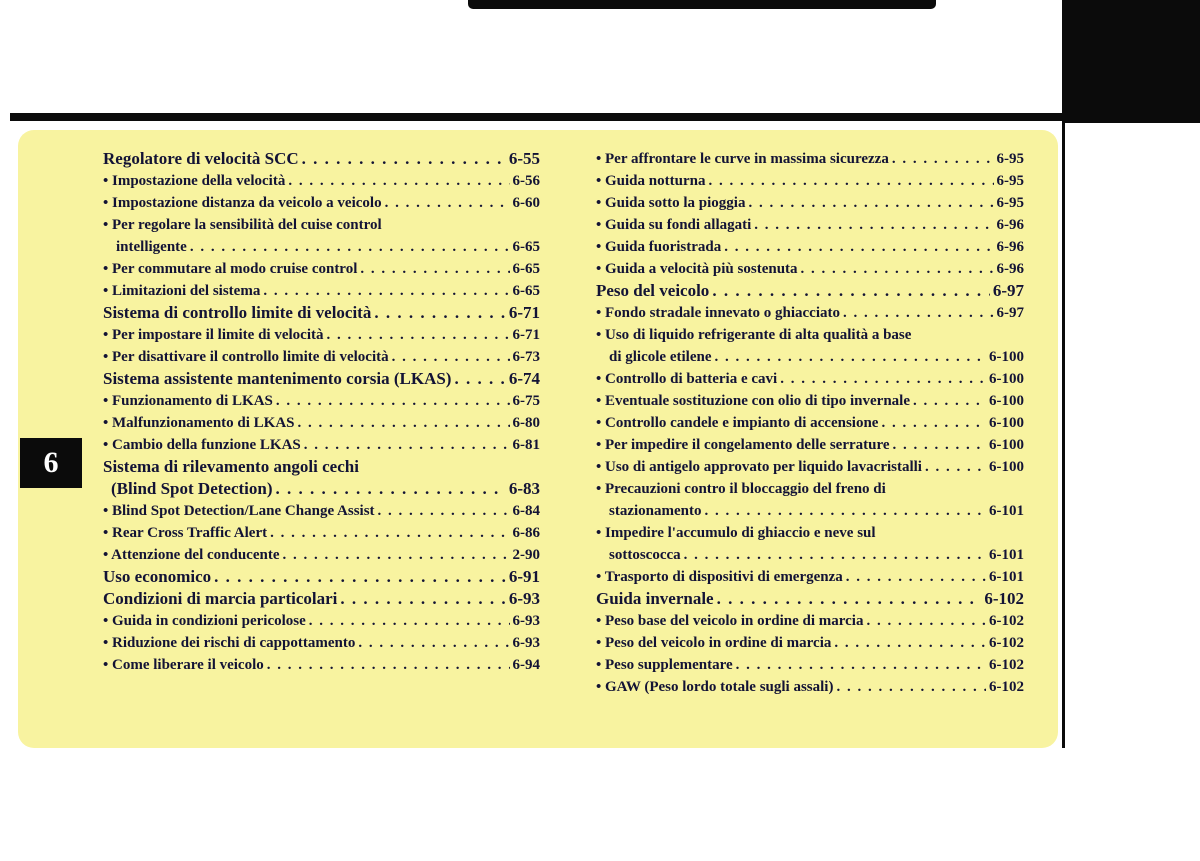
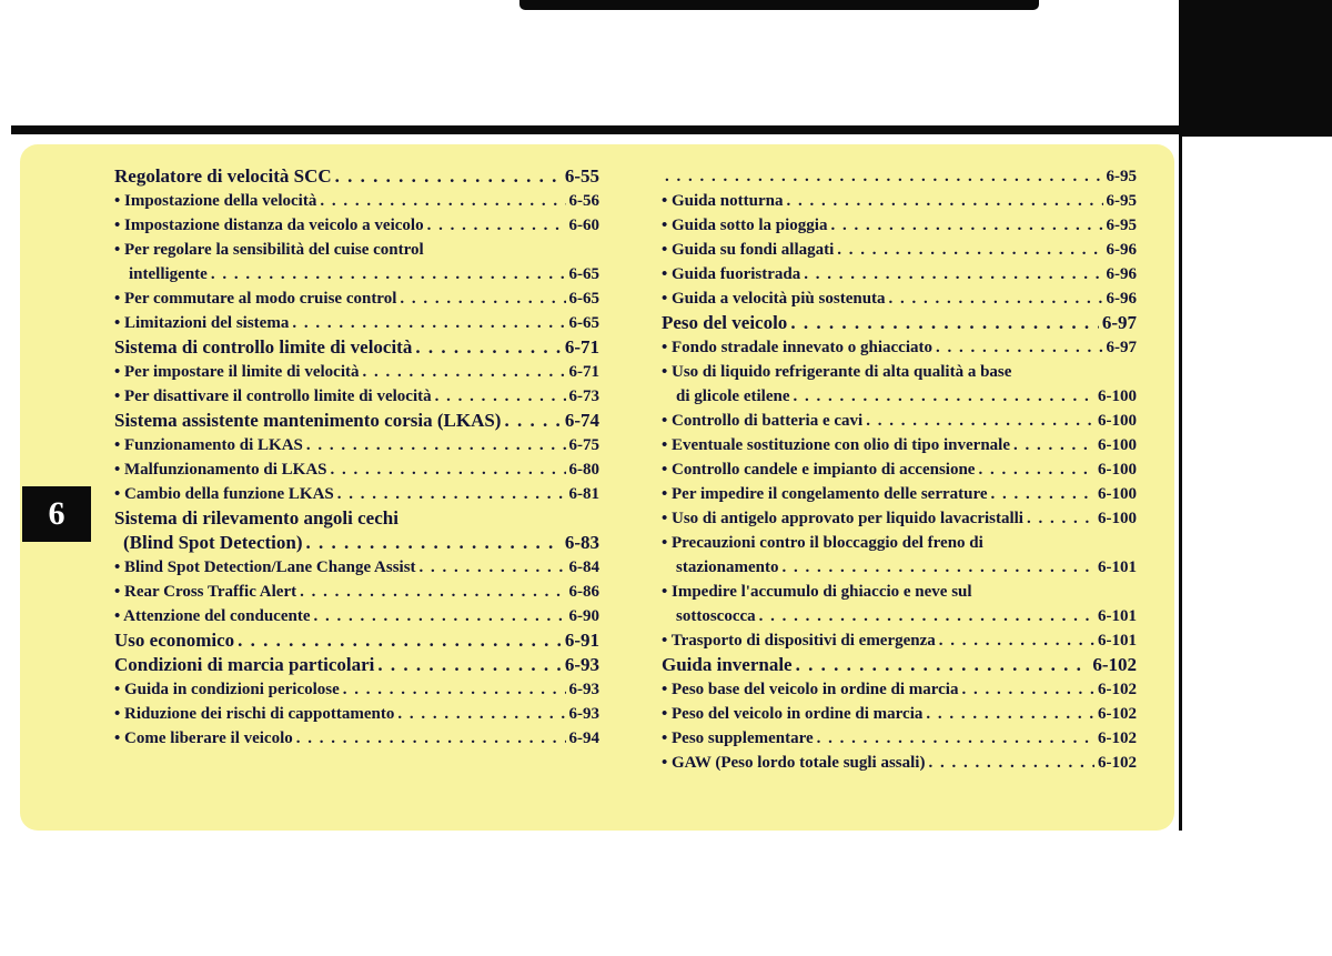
  6
  Regolatore di velocità SCC
  6-55
  • Impostazione della velocità
  6-56
  • Impostazione distanza da veicolo a veicolo
  6-60
  • Per regolare la sensibilità del cuise control
  intelligente
  6-65
  • Per commutare al modo cruise control
  6-65
  • Limitazioni del sistema
  6-65
  Sistema di controllo limite di velocità
  6-71
  • Per impostare il limite di velocità
  6-71
  • Per disattivare il controllo limite di velocità
  6-73
  Sistema assistente mantenimento corsia (LKAS)
  6-74
  • Funzionamento di LKAS
  6-75
  • Malfunzionamento di LKAS
  6-80
  • Cambio della funzione LKAS
  6-81
  Sistema di rilevamento angoli cechi
  (Blind Spot Detection)
  6-83
  • Blind Spot Detection/Lane Change Assist
  6-84
  • Rear Cross Traffic Alert
  6-86
  • Attenzione del conducente
- 2-90
+ 6-90
  Uso economico
  6-91
  Condizioni di marcia particolari
  6-93
  • Guida in condizioni pericolose
  6-93
  • Riduzione dei rischi di cappottamento
  6-93
  • Come liberare il veicolo
  6-94
- • Per affrontare le curve in massima sicurezza
  6-95
  • Guida notturna
  6-95
  • Guida sotto la pioggia
  6-95
  • Guida su fondi allagati
  6-96
  • Guida fuoristrada
  6-96
  • Guida a velocità più sostenuta
  6-96
  Peso del veicolo
  6-97
  • Fondo stradale innevato o ghiacciato
  6-97
  • Uso di liquido refrigerante di alta qualità a base
  di glicole etilene
  6-100
  • Controllo di batteria e cavi
  6-100
  • Eventuale sostituzione con olio di tipo invernale
  6-100
  • Controllo candele e impianto di accensione
  6-100
  • Per impedire il congelamento delle serrature
  6-100
  • Uso di antigelo approvato per liquido lavacristalli
  6-100
  • Precauzioni contro il bloccaggio del freno di
  stazionamento
  6-101
  • Impedire l'accumulo di ghiaccio e neve sul
  sottoscocca
  6-101
  • Trasporto di dispositivi di emergenza
  6-101
  Guida invernale
  6-102
  • Peso base del veicolo in ordine di marcia
  6-102
  • Peso del veicolo in ordine di marcia
  6-102
  • Peso supplementare
  6-102
  • GAW (Peso lordo totale sugli assali)
  6-102
